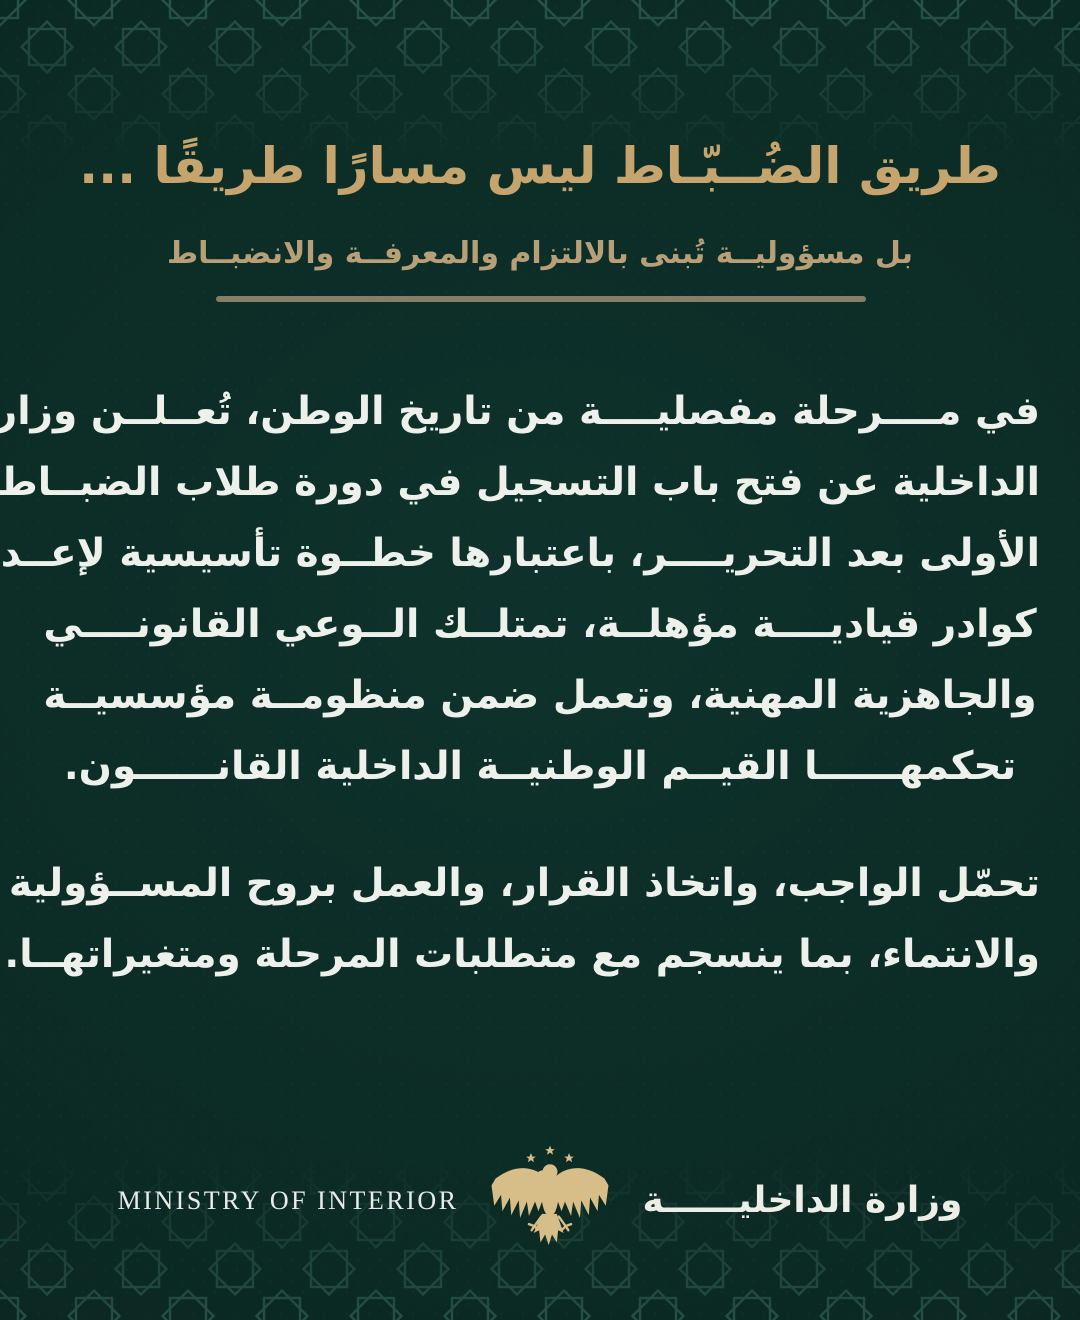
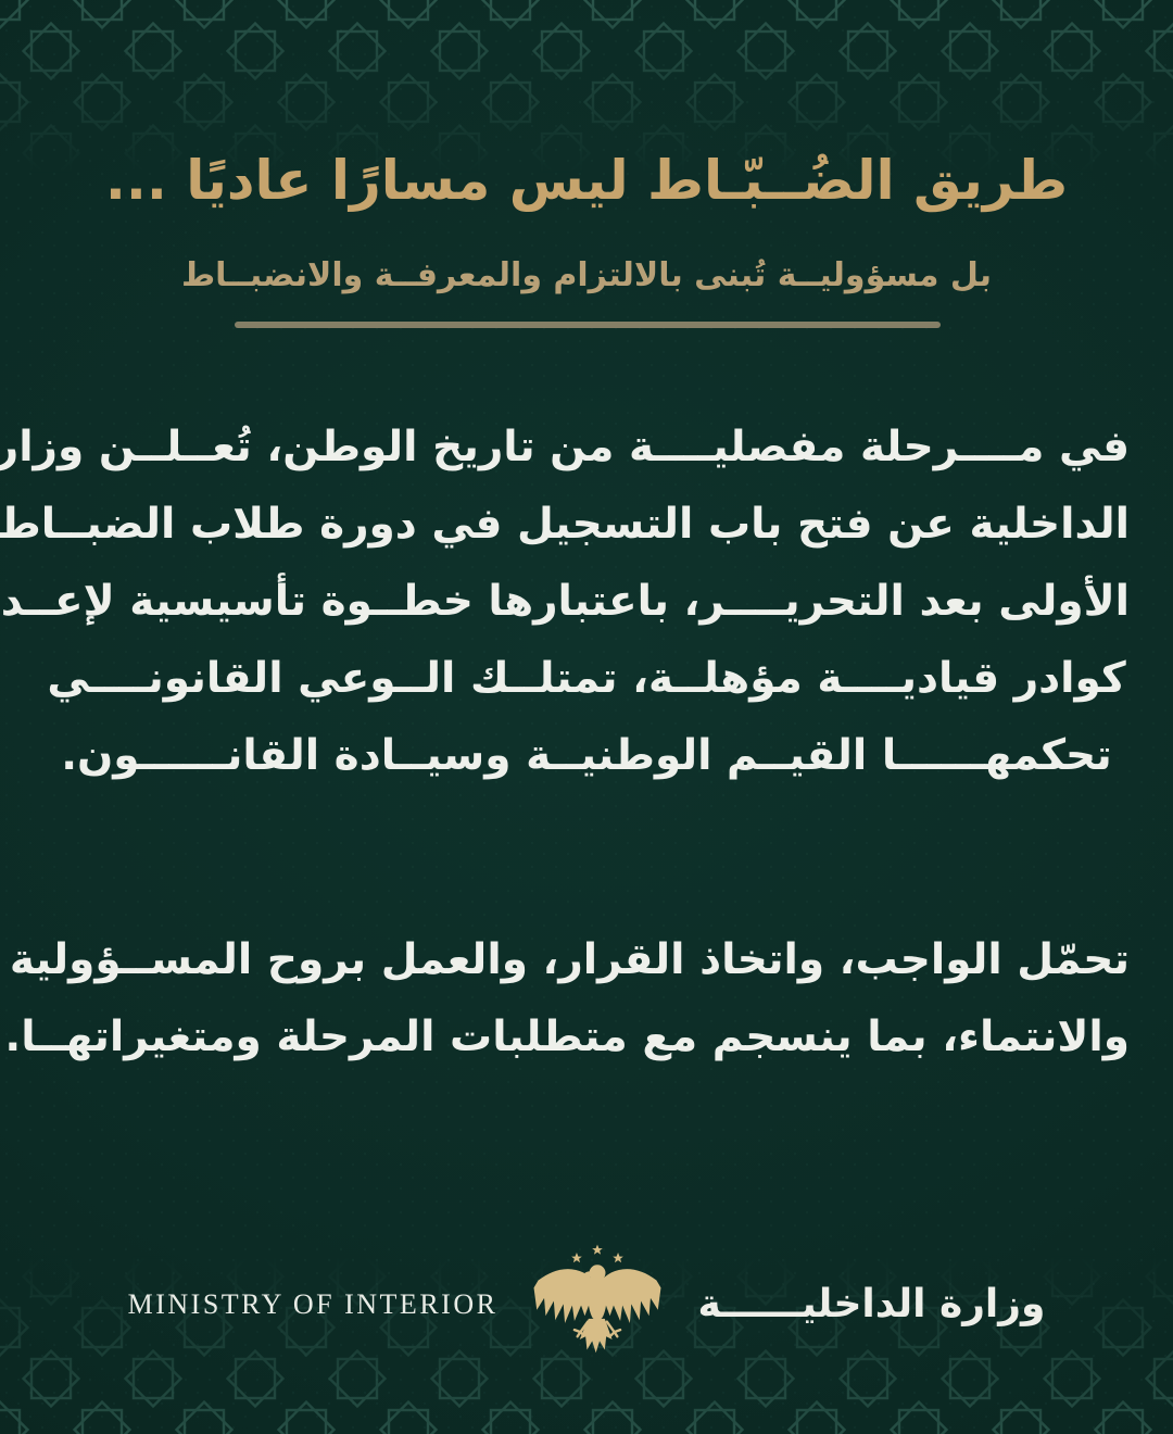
- طريق الضُــبّـاط ليس مسارًا طريقًا ...
+ طريق الضُــبّـاط ليس مسارًا عاديًا ...
  بل مسؤوليــة تُبنى بالالتزام والمعرفــة والانضبــاط
  في مــــرحلة مفصليــــة من تاريخ الوطن، تُعــلــن وزار
  الداخلية عن فتح باب التسجيل في دورة طلاب الضبــاط
  الأولى بعد التحريــــر، باعتبارها خطــوة تأسيسية لإعــد
  كوادر قياديــــة مؤهلــة، تمتلــك الــوعي القانونــــي
- والجاهزية المهنية، وتعمل ضمن منظومــة مؤسسيــة
- تحكمهــــــا القيــم الوطنيــة الداخلية القانــــــون.
+ تحكمهــــــا القيــم الوطنيــة وسيــادة القانــــــون.
  تحمّل الواجب، واتخاذ القرار، والعمل بروح المســؤولية
  والانتماء، بما ينسجم مع متطلبات المرحلة ومتغيراتهــا.
  MINISTRY OF INTERIOR
  وزارة الداخليــــــة
